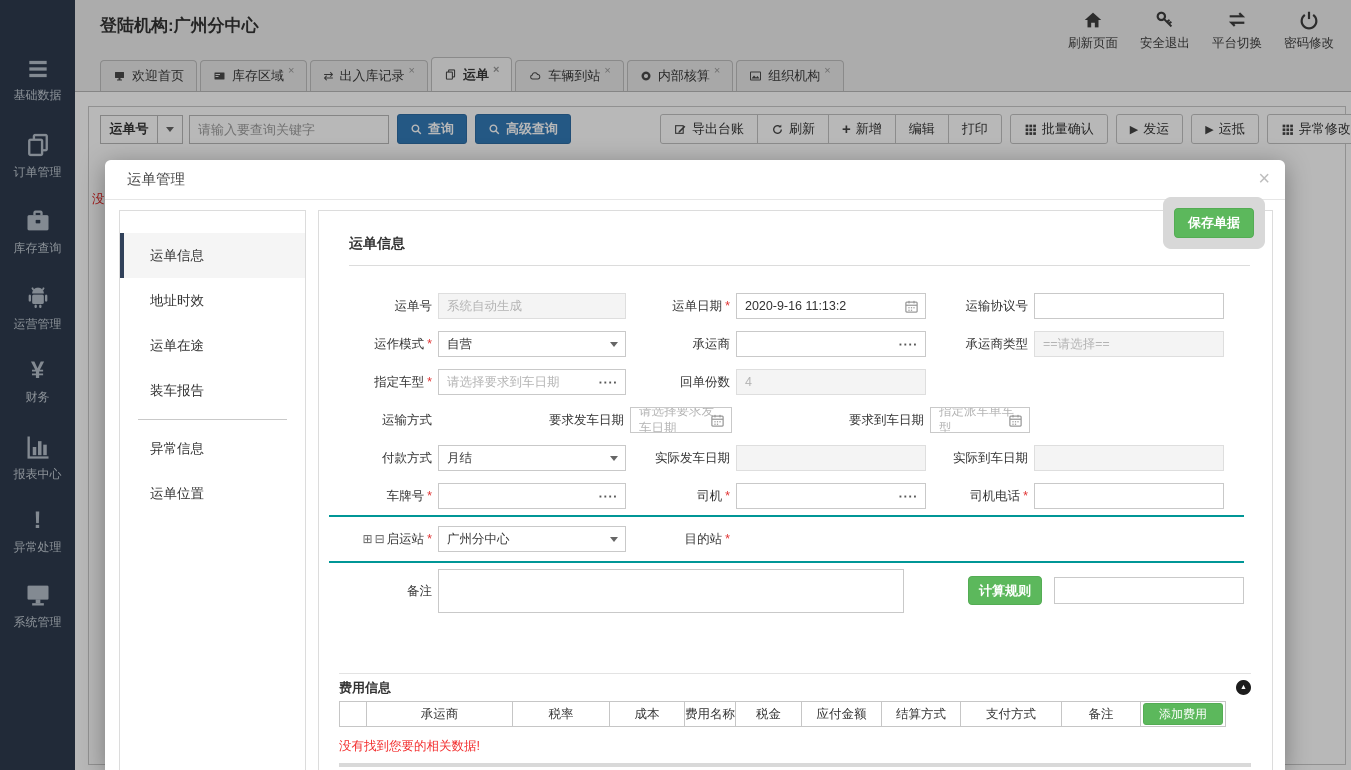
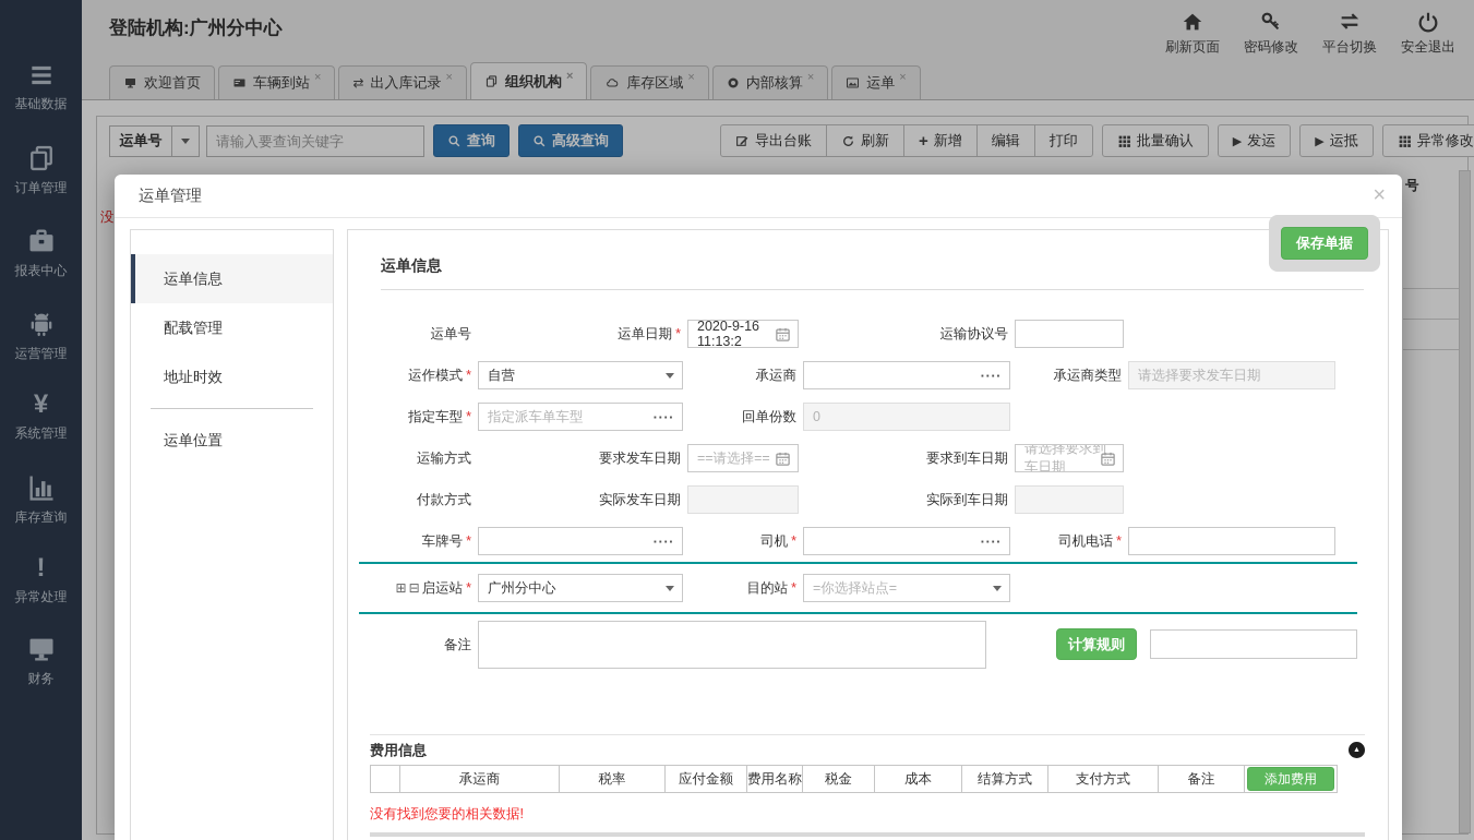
  基础数据
  订单管理
- 库存查询
+ 报表中心
  运营管理
  ¥
- 财务
+ 系统管理
- 报表中心
+ 库存查询
  !
  异常处理
- 系统管理
+ 财务
  登陆机构:广州分中心
  刷新页面
- 安全退出
+ 密码修改
  平台切换
- 密码修改
+ 安全退出
  欢迎首页
- 库存区域
+ 车辆到站
  ×
  ⇄
  出入库记录
  ×
- 运单
+ 组织机构
  ×
- 车辆到站
+ 库存区域
  ×
  内部核算
  ×
- 组织机构
+ 运单
  ×
  运单号
  请输入要查询关键字
  查询
  高级查询
  导出台账
  刷新
  +
  新增
  编辑
  打印
  批量确认
  ▶
  发运
  ▶
  运抵
  异常修改
+ 号
  运单管理
  ×
  保存单据
  运单信息
+ 配载管理
  地址时效
- 运单在途
- 装车报告
- 异常信息
  运单位置
  运单信息
  运单号
- 系统自动生成
  运单日期
  *
  2020-9-16 11:13:2
  运输协议号
  运作模式
  *
  自营
  承运商
  ····
  承运商类型
- ==请选择==
+ 请选择要求发车日期
  指定车型
  *
- 请选择要求到车日期
+ 指定派车单车型
  ····
  回单份数
- 4
+ 0
  运输方式
  要求发车日期
- 请选择要求发车日期
+ ==请选择==
  要求到车日期
- 指定派车单车型
+ 请选择要求到车日期
  付款方式
- 月结
  实际发车日期
  实际到车日期
  车牌号
  *
  ····
  司机
  *
  ····
  司机电话
  *
  ⊞
  ⊟
  启运站
  *
  广州分中心
  目的站
  *
+ =你选择站点=
  备注
  计算规则
  费用信息
  承运商
  税率
- 成本
+ 应付金额
  费用名称
  税金
- 应付金额
+ 成本
  结算方式
  支付方式
  备注
  添加费用
  没有找到您要的相关数据!
